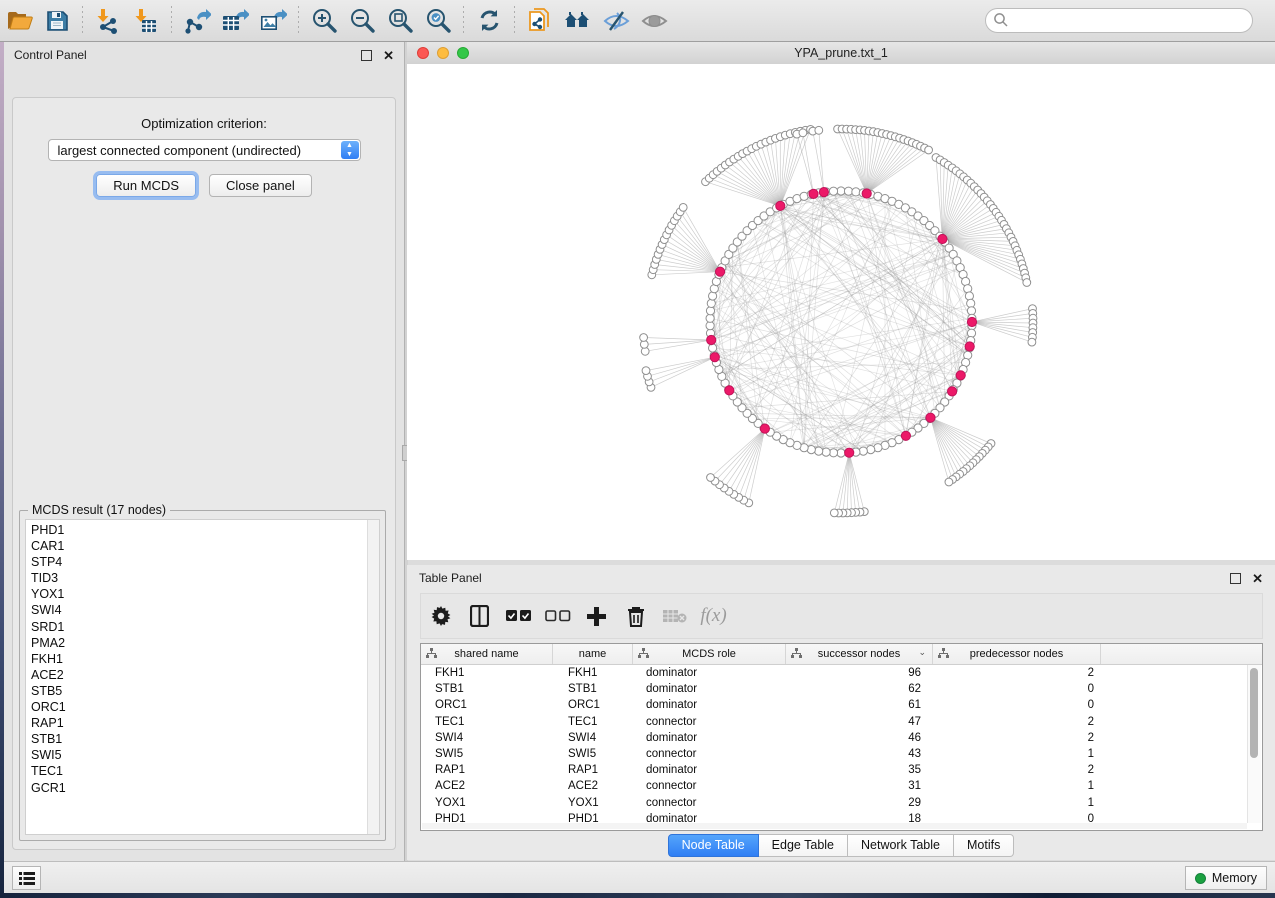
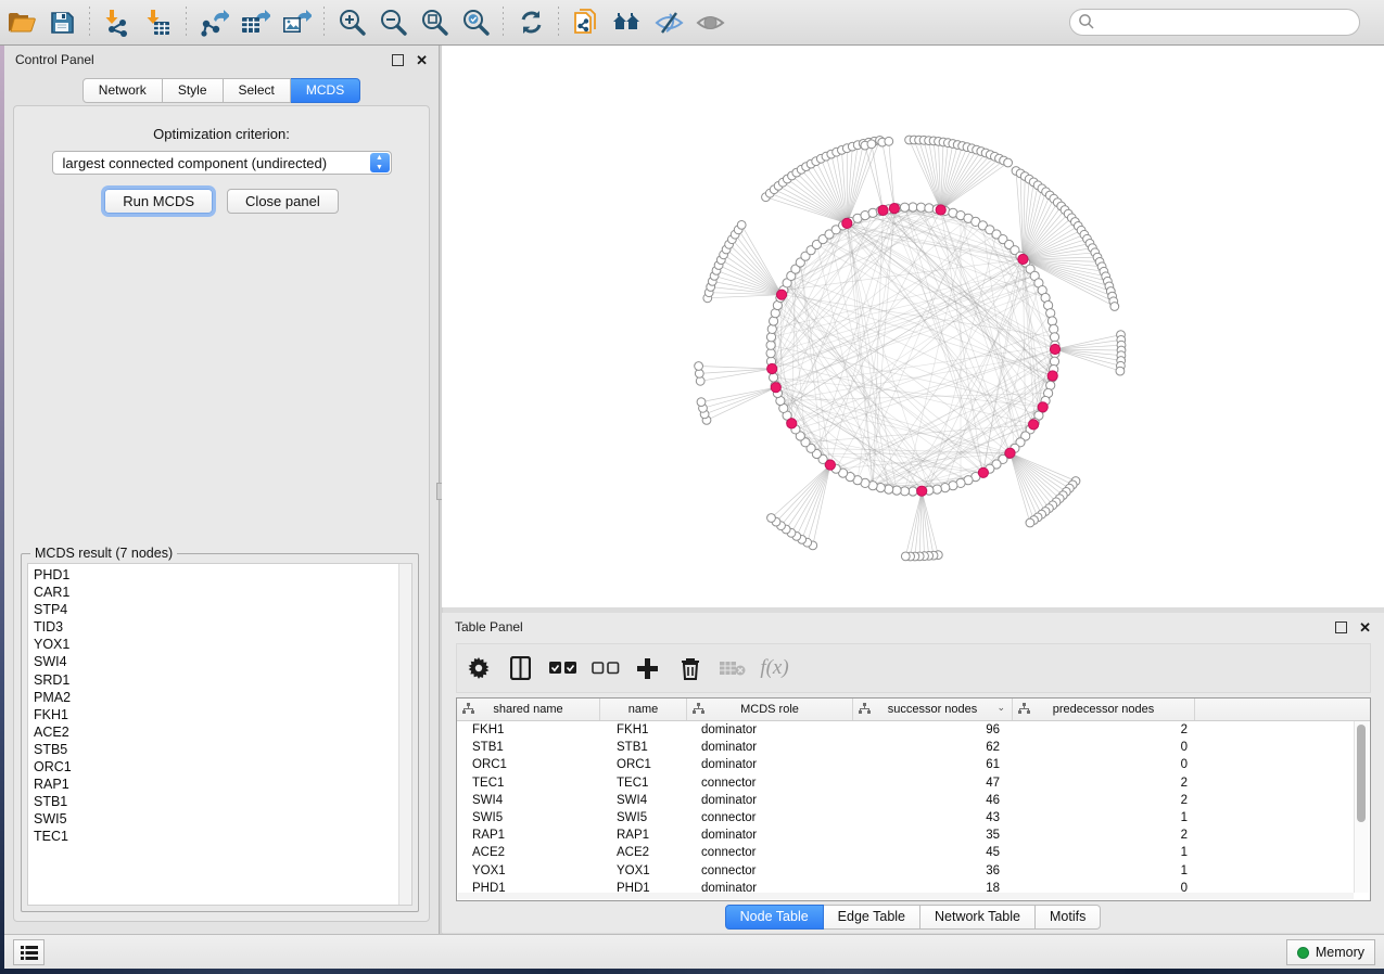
  Control Panel
  ✕
+ Network
+ Style
+ Select
+ MCDS
  Optimization criterion:
  largest connected component (undirected)
  Run MCDS
  Close panel
- MCDS result (17 nodes)
+ MCDS result (7 nodes)
  PHD1
  CAR1
  STP4
  TID3
  YOX1
  SWI4
  SRD1
  PMA2
  FKH1
  ACE2
  STB5
  ORC1
  RAP1
  STB1
  SWI5
  TEC1
- GCR1
- YPA_prune.txt_1
  Table Panel
  ✕
  f(x)
  shared name
  name
  MCDS role
  successor nodes
  ⌄
  predecessor nodes
  FKH1
  FKH1
  dominator
  96
  2
  STB1
  STB1
  dominator
  62
  0
  ORC1
  ORC1
  dominator
  61
  0
  TEC1
  TEC1
  connector
  47
  2
  SWI4
  SWI4
  dominator
  46
  2
  SWI5
  SWI5
  connector
  43
  1
  RAP1
  RAP1
  dominator
  35
  2
  ACE2
  ACE2
  connector
- 31
+ 45
  1
  YOX1
  YOX1
  connector
- 29
+ 36
  1
  PHD1
  PHD1
  dominator
  18
  0
  Node Table
  Edge Table
  Network Table
  Motifs
  Memory
